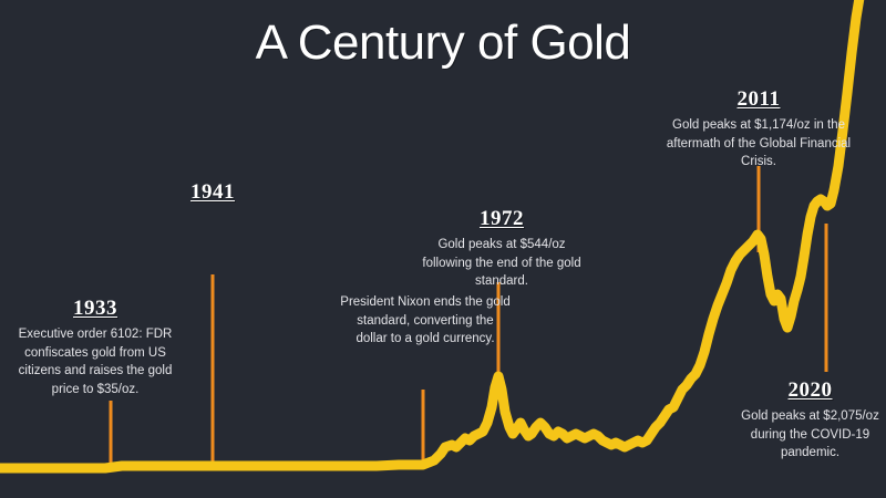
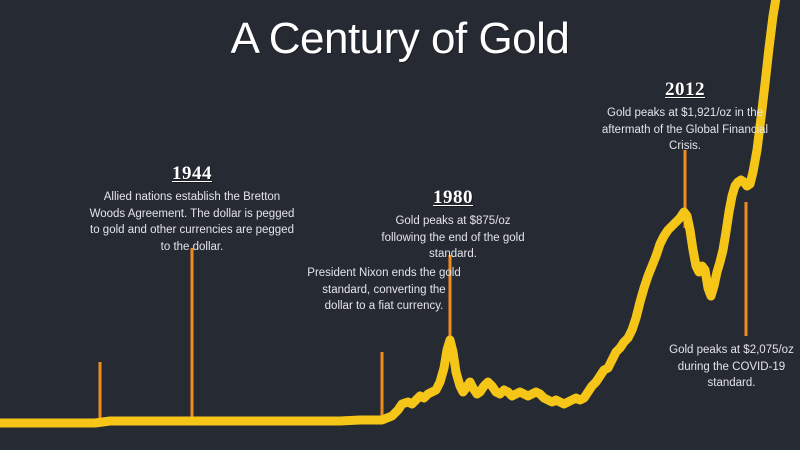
  A Century of Gold
- 1933
- Executive order 6102: FDR confiscates gold from US citizens and raises the gold price to $35/oz.
- 1941
+ 1944
+ Allied nations establish the Bretton Woods Agreement. The dollar is pegged to gold and other currencies are pegged to the dollar.
- President Nixon ends the gold standard, converting the dollar to a gold currency.
+ President Nixon ends the gold standard, converting the dollar to a fiat currency.
- 1972
+ 1980
- Gold peaks at $544/oz following the end of the gold standard.
+ Gold peaks at $875/oz following the end of the gold standard.
- 2011
+ 2012
- Gold peaks at $1,174/oz in the aftermath of the Global Financial Crisis.
+ Gold peaks at $1,921/oz in the aftermath of the Global Financial Crisis.
- 2020
- Gold peaks at $2,075/oz during the COVID-19 pandemic.
+ Gold peaks at $2,075/oz during the COVID-19 standard.
